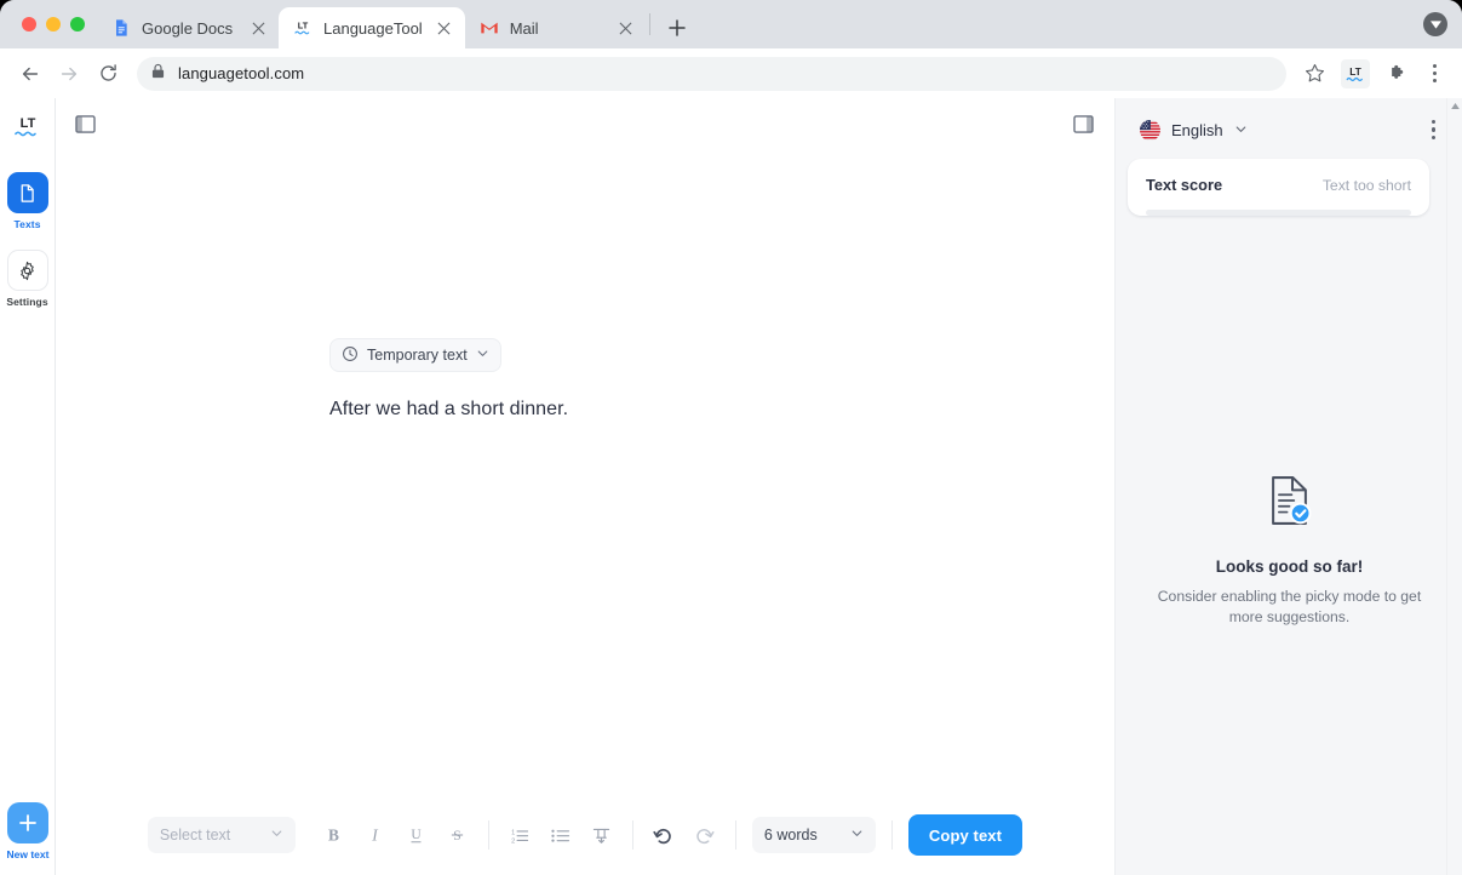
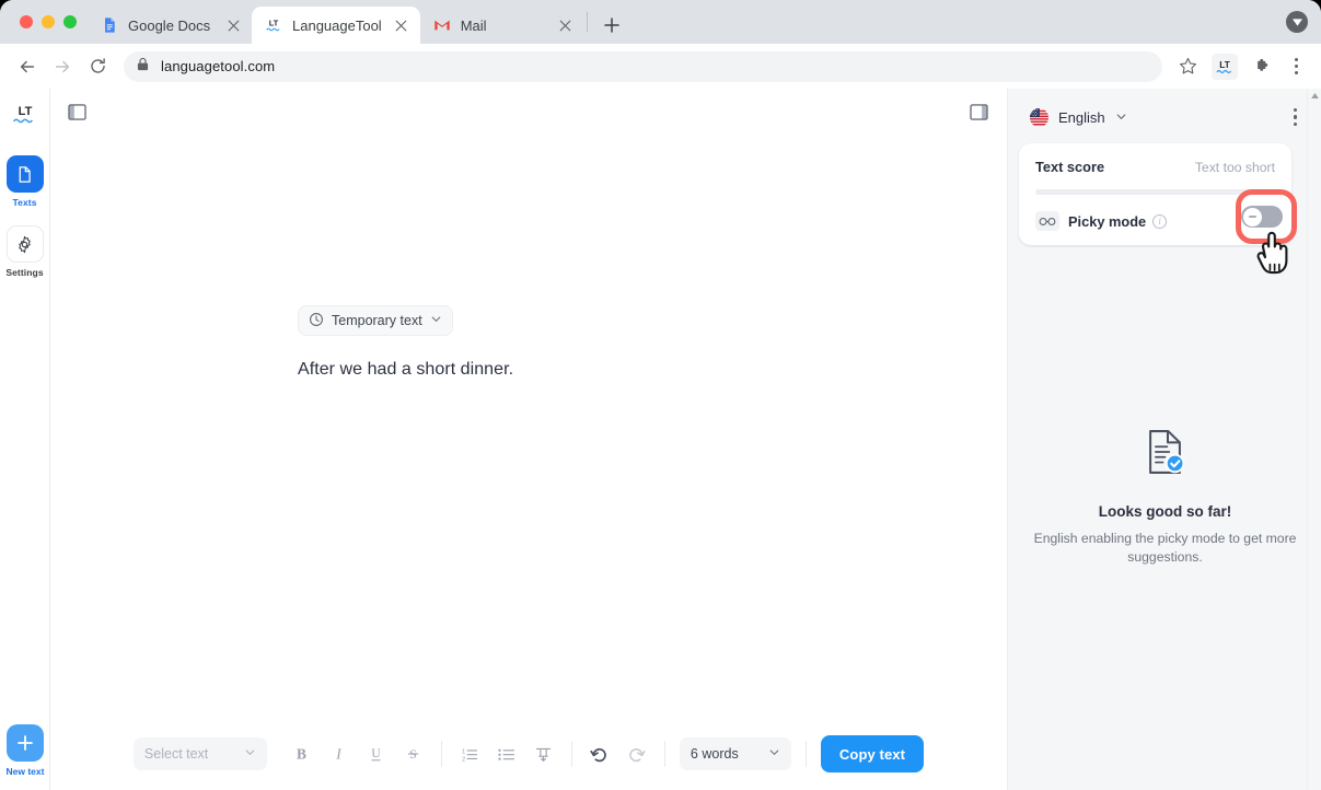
  Google Docs
  LT
  LanguageTool
  Mail
  languagetool.com
  LT
  LT
  Texts
  Settings
  New text
  Temporary text
  After we had a short dinner.
  Select text
  B
  I
  U
  S
  6 words
  Copy text
  English
  Text score
  Text too short
+ Picky mode
+ i
  Looks good so far!
- Consider enabling the picky mode to get more suggestions.
+ English enabling the picky mode to get more suggestions.
